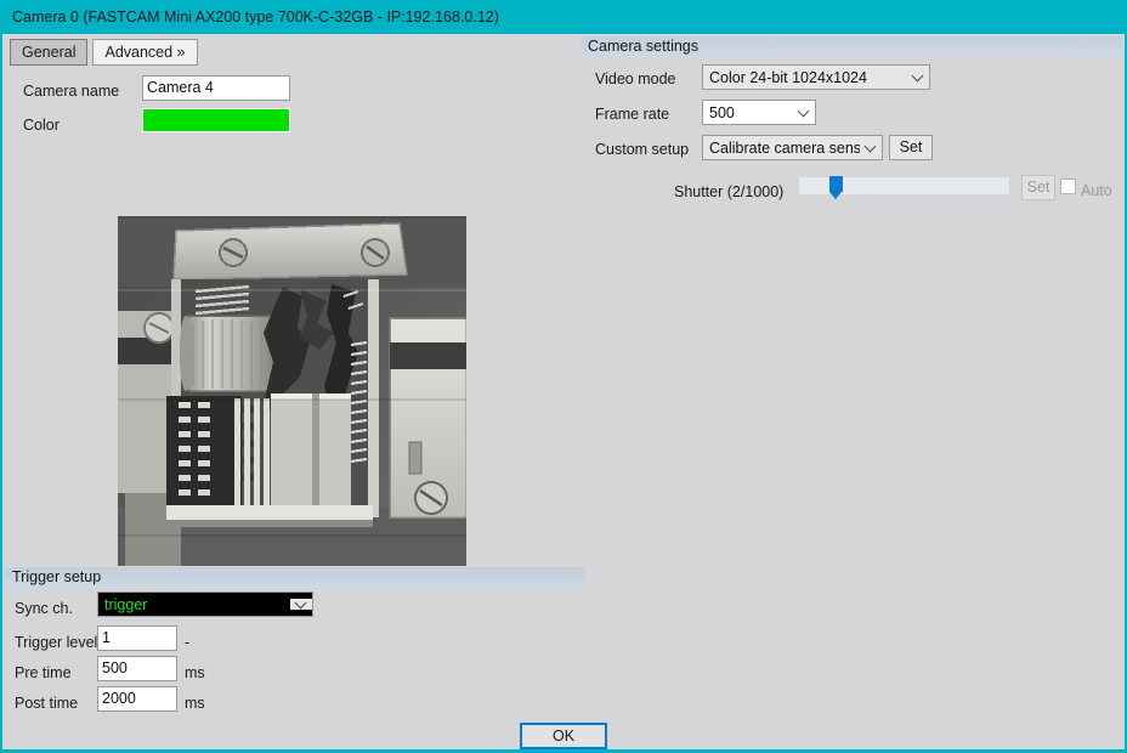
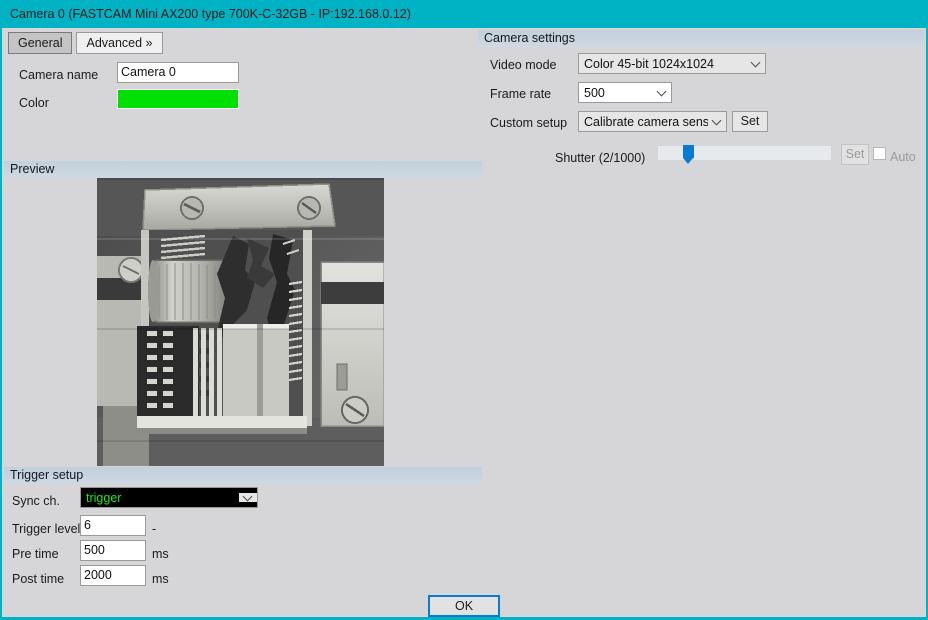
  Camera 0 (FASTCAM Mini AX200 type 700K-C-32GB - IP:192.168.0.12)
  General
  Advanced »
  Camera name
- Camera 4
+ Camera 0
  Color
+ Preview
  Trigger setup
  Sync ch.
  trigger
  Trigger level
- 1
+ 6
  -
  Pre time
  500
  ms
  Post time
  2000
  ms
  Camera settings
  Video mode
- Color 24-bit 1024x1024
+ Color 45-bit 1024x1024
  Frame rate
  500
  Custom setup
  Calibrate camera sens
  Set
  Shutter (2/1000)
  Set
  Auto
  OK
